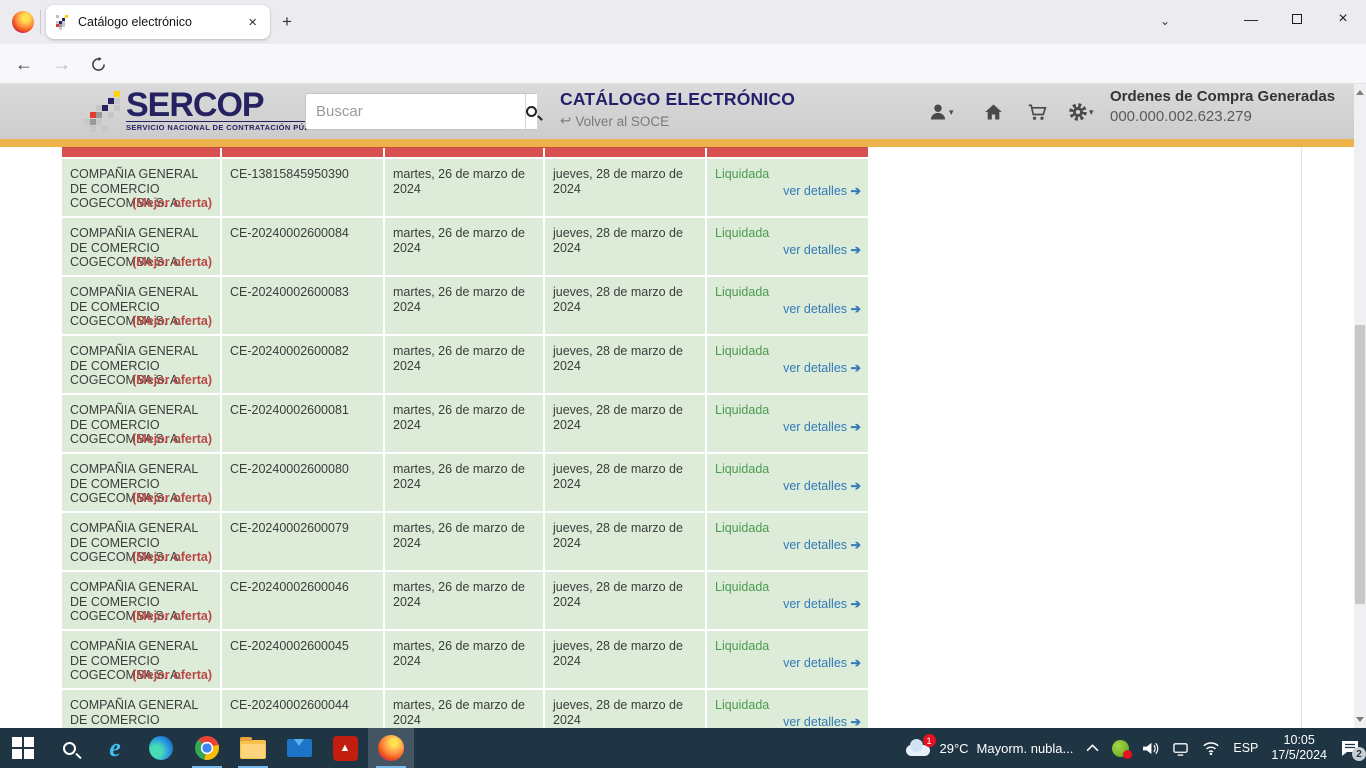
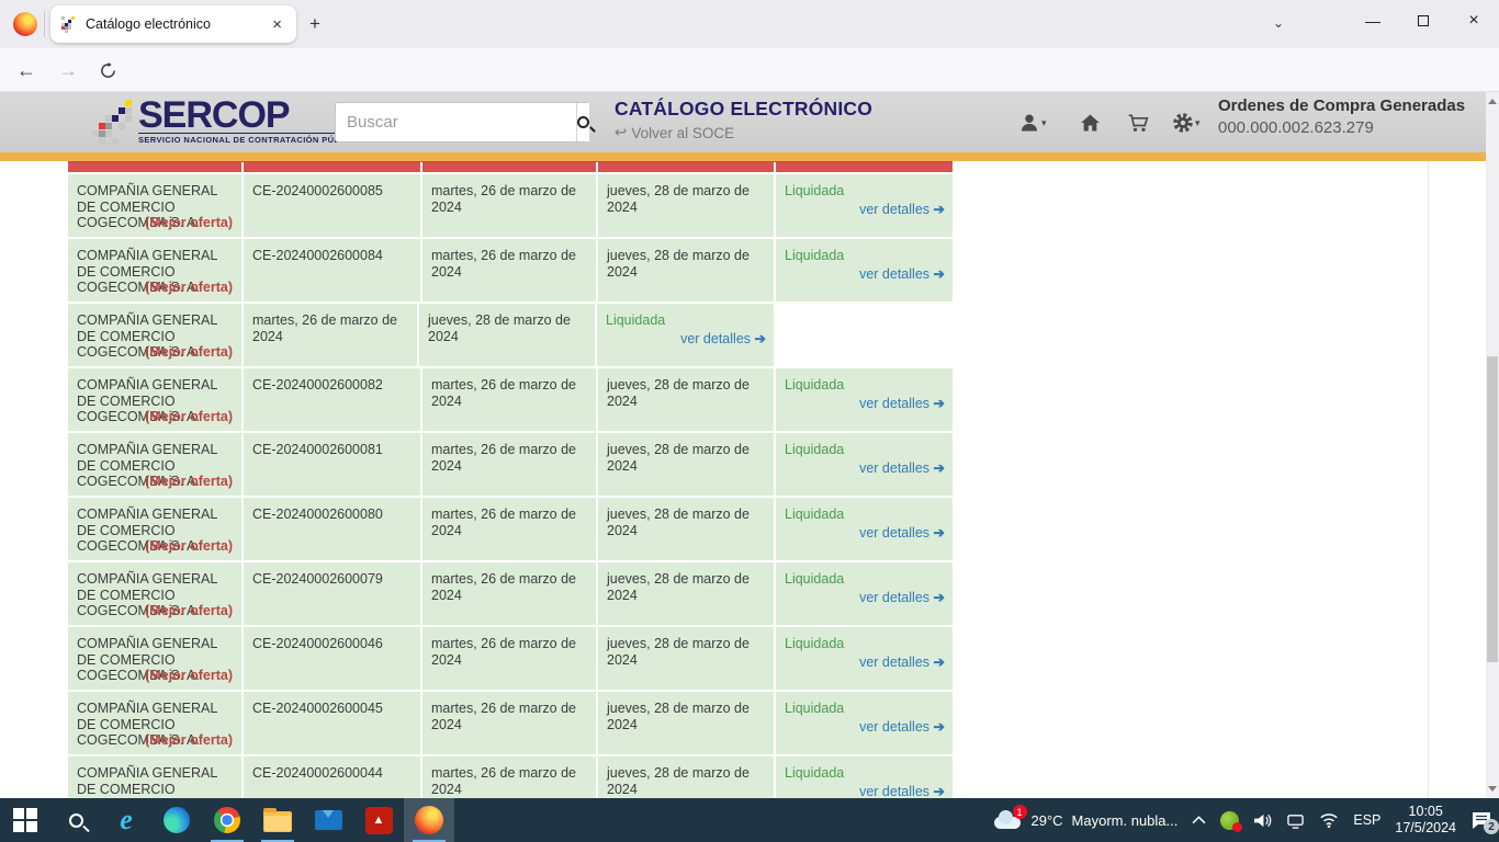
  Catálogo electrónico
  ×
  +
  ⌄
  —
  ×
  ←
  →
  SERCOP
  SERVICIO NACIONAL DE CONTRATACIÓN PÚ
  Buscar
  CATÁLOGO ELECTRÓNICO
  ↩
  Volver al SOCE
  ▾
  ▾
  Ordenes de Compra Generadas
  000.000.002.623.279
  COMPAÑIA GENERAL DE COMERCIO COGECOMSA S. A.
  (Mejor oferta)
- CE-13815845950390
+ CE-20240002600085
  martes, 26 de marzo de 2024
  jueves, 28 de marzo de 2024
  Liquidada
  ver detalles ➔
  COMPAÑIA GENERAL DE COMERCIO COGECOMSA S. A.
  (Mejor oferta)
  CE-20240002600084
  martes, 26 de marzo de 2024
  jueves, 28 de marzo de 2024
  Liquidada
  ver detalles ➔
  COMPAÑIA GENERAL DE COMERCIO COGECOMSA S. A.
  (Mejor oferta)
- CE-20240002600083
  martes, 26 de marzo de 2024
  jueves, 28 de marzo de 2024
  Liquidada
  ver detalles ➔
  COMPAÑIA GENERAL DE COMERCIO COGECOMSA S. A.
  (Mejor oferta)
  CE-20240002600082
  martes, 26 de marzo de 2024
  jueves, 28 de marzo de 2024
  Liquidada
  ver detalles ➔
  COMPAÑIA GENERAL DE COMERCIO COGECOMSA S. A.
  (Mejor oferta)
  CE-20240002600081
  martes, 26 de marzo de 2024
  jueves, 28 de marzo de 2024
  Liquidada
  ver detalles ➔
  COMPAÑIA GENERAL DE COMERCIO COGECOMSA S. A.
  (Mejor oferta)
  CE-20240002600080
  martes, 26 de marzo de 2024
  jueves, 28 de marzo de 2024
  Liquidada
  ver detalles ➔
  COMPAÑIA GENERAL DE COMERCIO COGECOMSA S. A.
  (Mejor oferta)
  CE-20240002600079
  martes, 26 de marzo de 2024
  jueves, 28 de marzo de 2024
  Liquidada
  ver detalles ➔
  COMPAÑIA GENERAL DE COMERCIO COGECOMSA S. A.
  (Mejor oferta)
  CE-20240002600046
  martes, 26 de marzo de 2024
  jueves, 28 de marzo de 2024
  Liquidada
  ver detalles ➔
  COMPAÑIA GENERAL DE COMERCIO COGECOMSA S. A.
  (Mejor oferta)
  CE-20240002600045
  martes, 26 de marzo de 2024
  jueves, 28 de marzo de 2024
  Liquidada
  ver detalles ➔
  CE-20240002600044
  martes, 26 de marzo de 2024
  jueves, 28 de marzo de 2024
  Liquidada
  ver detalles ➔
  e
  ▲
  1
  29°C
  Mayorm. nubla...
  ESP
  10:05
  17/5/2024
  2
